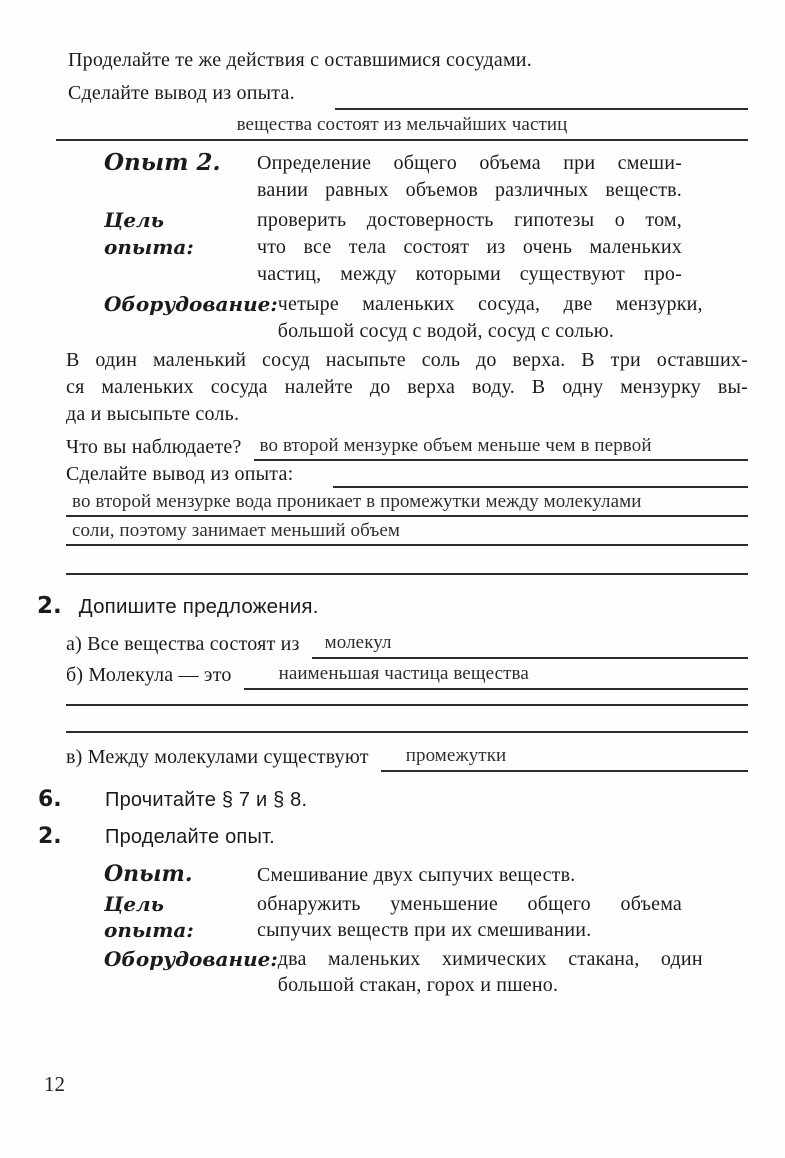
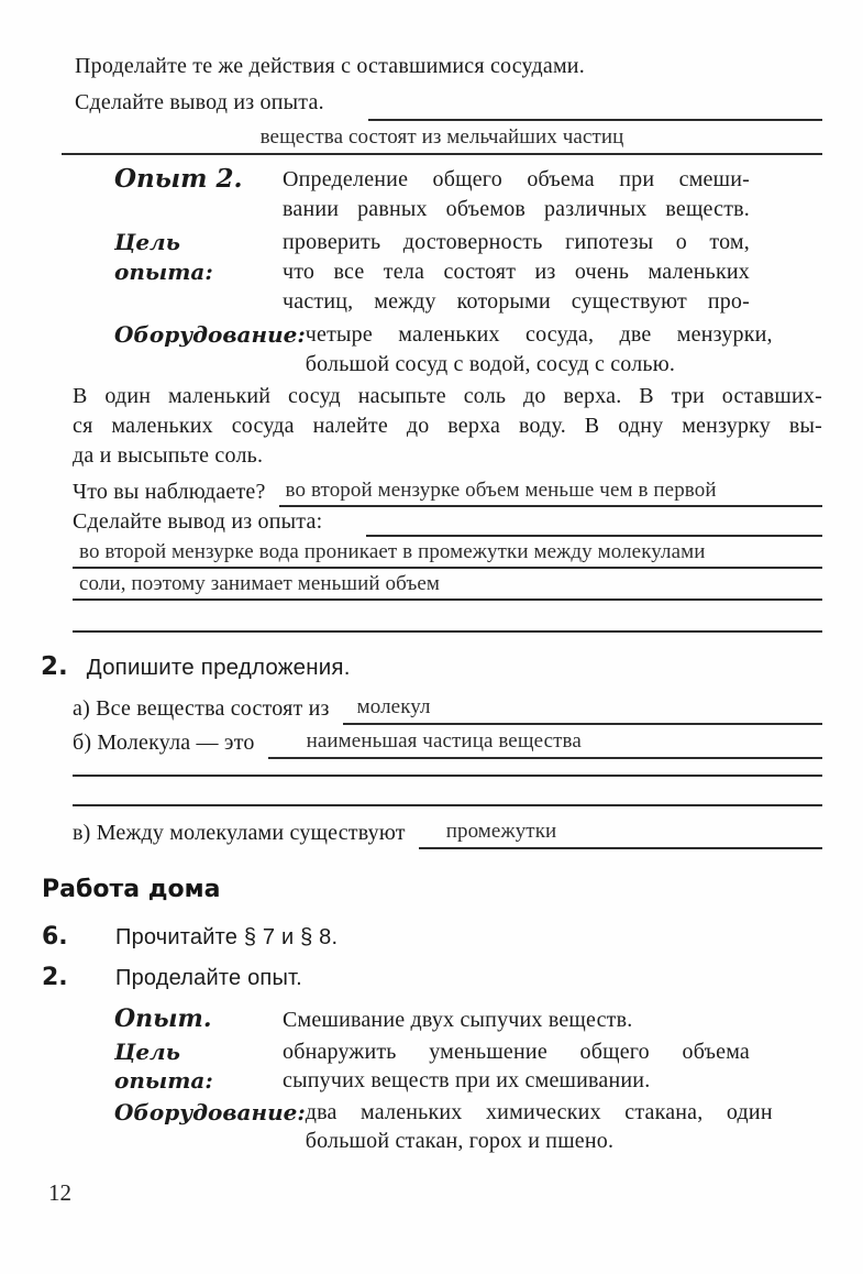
  Проделайте те же действия с оставшимися сосудами.
  Сделайте вывод из опыта.
  вещества состоят из мельчайших частиц
  Опыт 2.
  Определение общего объема при смеши-
  вании равных объемов различных веществ.
  Цель опыта:
  проверить достоверность гипотезы о том,
  что все тела состоят из очень маленьких
  частиц, между которыми существуют про-
  Оборудование:
  четыре маленьких сосуда, две мензурки,
  большой сосуд с водой, сосуд с солью.
  В один маленький сосуд насыпьте соль до верха. В три оставших-
  ся маленьких сосуда налейте до верха воду. В одну мензурку вы-
  да и высыпьте соль.
  Что вы наблюдаете?
  во второй мензурке объем меньше чем в первой
  Сделайте вывод из опыта:
  во второй мензурке вода проникает в промежутки между молекулами
  соли, поэтому занимает меньший объем
  2.
  Допишите предложения.
  а) Все вещества состоят из
  молекул
  б) Молекула — это
  наименьшая частица вещества
  в) Между молекулами существуют
  промежутки
+ Работа дома
  6.
  Прочитайте § 7 и § 8.
  2.
  Проделайте опыт.
  Опыт.
  Смешивание двух сыпучих веществ.
  Цель опыта:
  обнаружить уменьшение общего объема
  сыпучих веществ при их смешивании.
  Оборудование:
  два маленьких химических стакана, один
  большой стакан, горох и пшено.
  12
